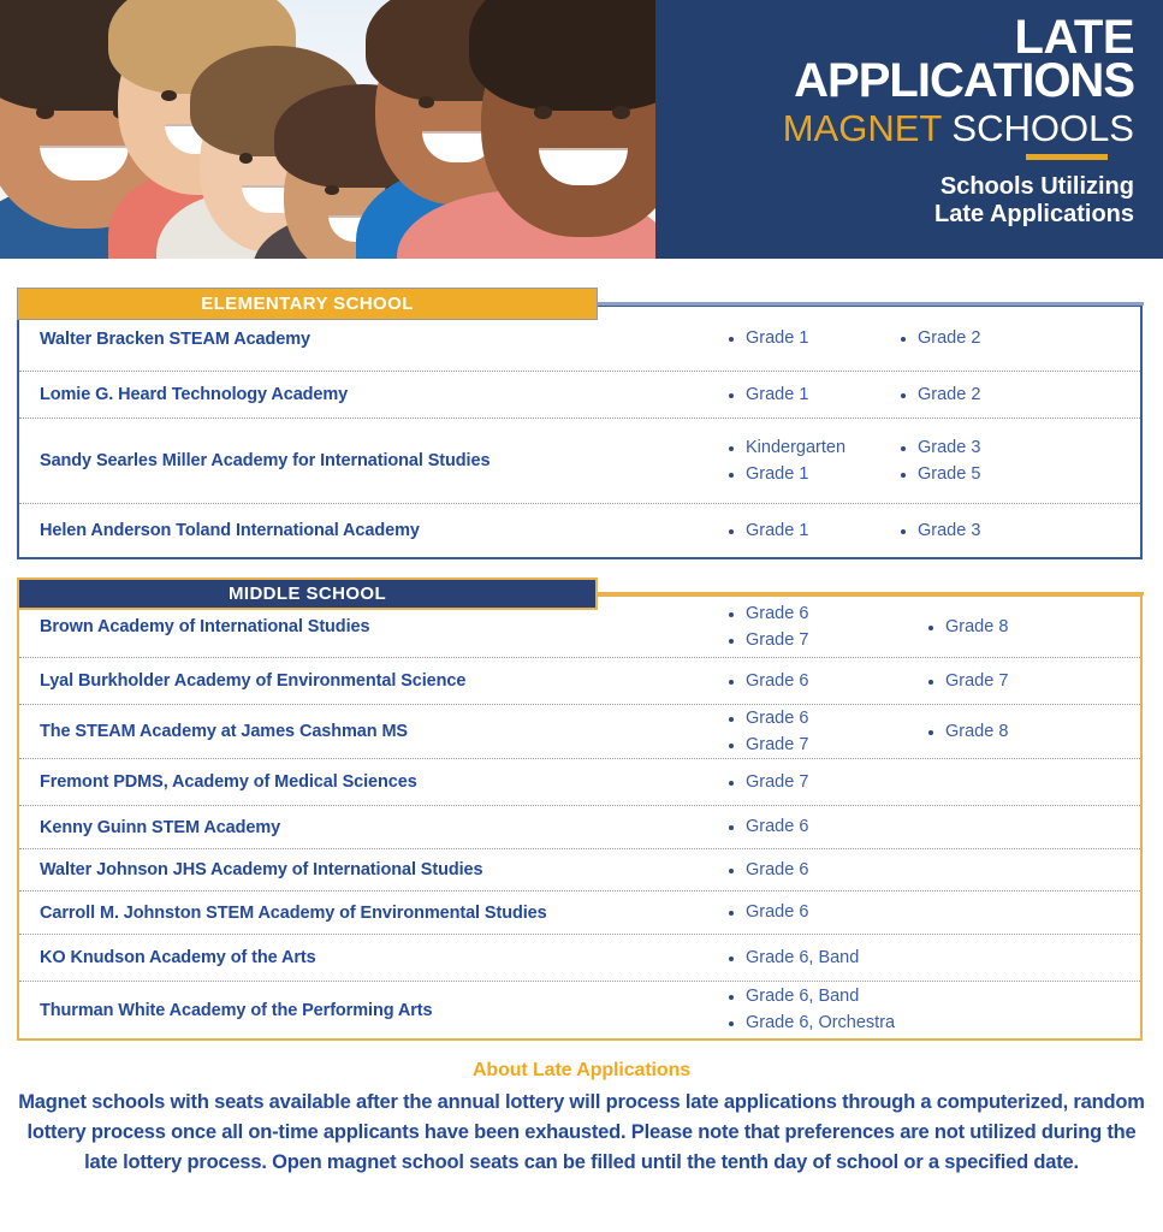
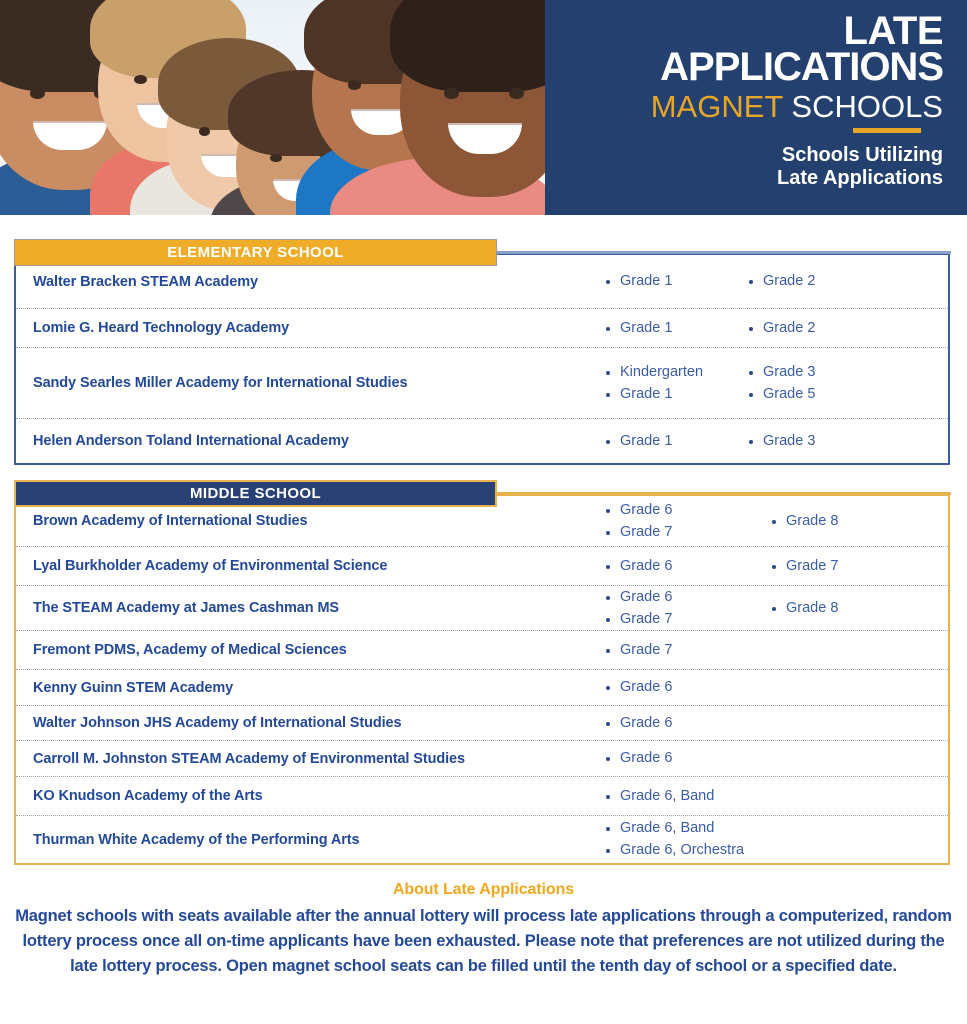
  LATE
  APPLICATIONS
  MAGNET SCHOOLS
  Schools Utilizing
  Late Applications
  Walter Bracken STEAM Academy
  Grade 1
  Grade 2
  Lomie G. Heard Technology Academy
  Grade 1
  Grade 2
  Sandy Searles Miller Academy for International Studies
  Kindergarten
  Grade 1
  Grade 3
  Grade 5
  Helen Anderson Toland International Academy
  Grade 1
  Grade 3
  ELEMENTARY SCHOOL
  Brown Academy of International Studies
  Grade 6
  Grade 7
  Grade 8
  Lyal Burkholder Academy of Environmental Science
  Grade 6
  Grade 7
  The STEAM Academy at James Cashman MS
  Grade 6
  Grade 7
  Grade 8
  Fremont PDMS, Academy of Medical Sciences
  Grade 7
  Kenny Guinn STEM Academy
  Grade 6
  Walter Johnson JHS Academy of International Studies
  Grade 6
- Carroll M. Johnston STEM Academy of Environmental Studies
+ Carroll M. Johnston STEAM Academy of Environmental Studies
  Grade 6
  KO Knudson Academy of the Arts
  Grade 6, Band
  Thurman White Academy of the Performing Arts
  Grade 6, Band
  Grade 6, Orchestra
  MIDDLE SCHOOL
  About Late Applications
  Magnet schools with seats available after the annual lottery will process late applications through a computerized, random lottery process once all on-time applicants have been exhausted. Please note that preferences are not utilized during the late lottery process. Open magnet school seats can be filled until the tenth day of school or a specified date.
